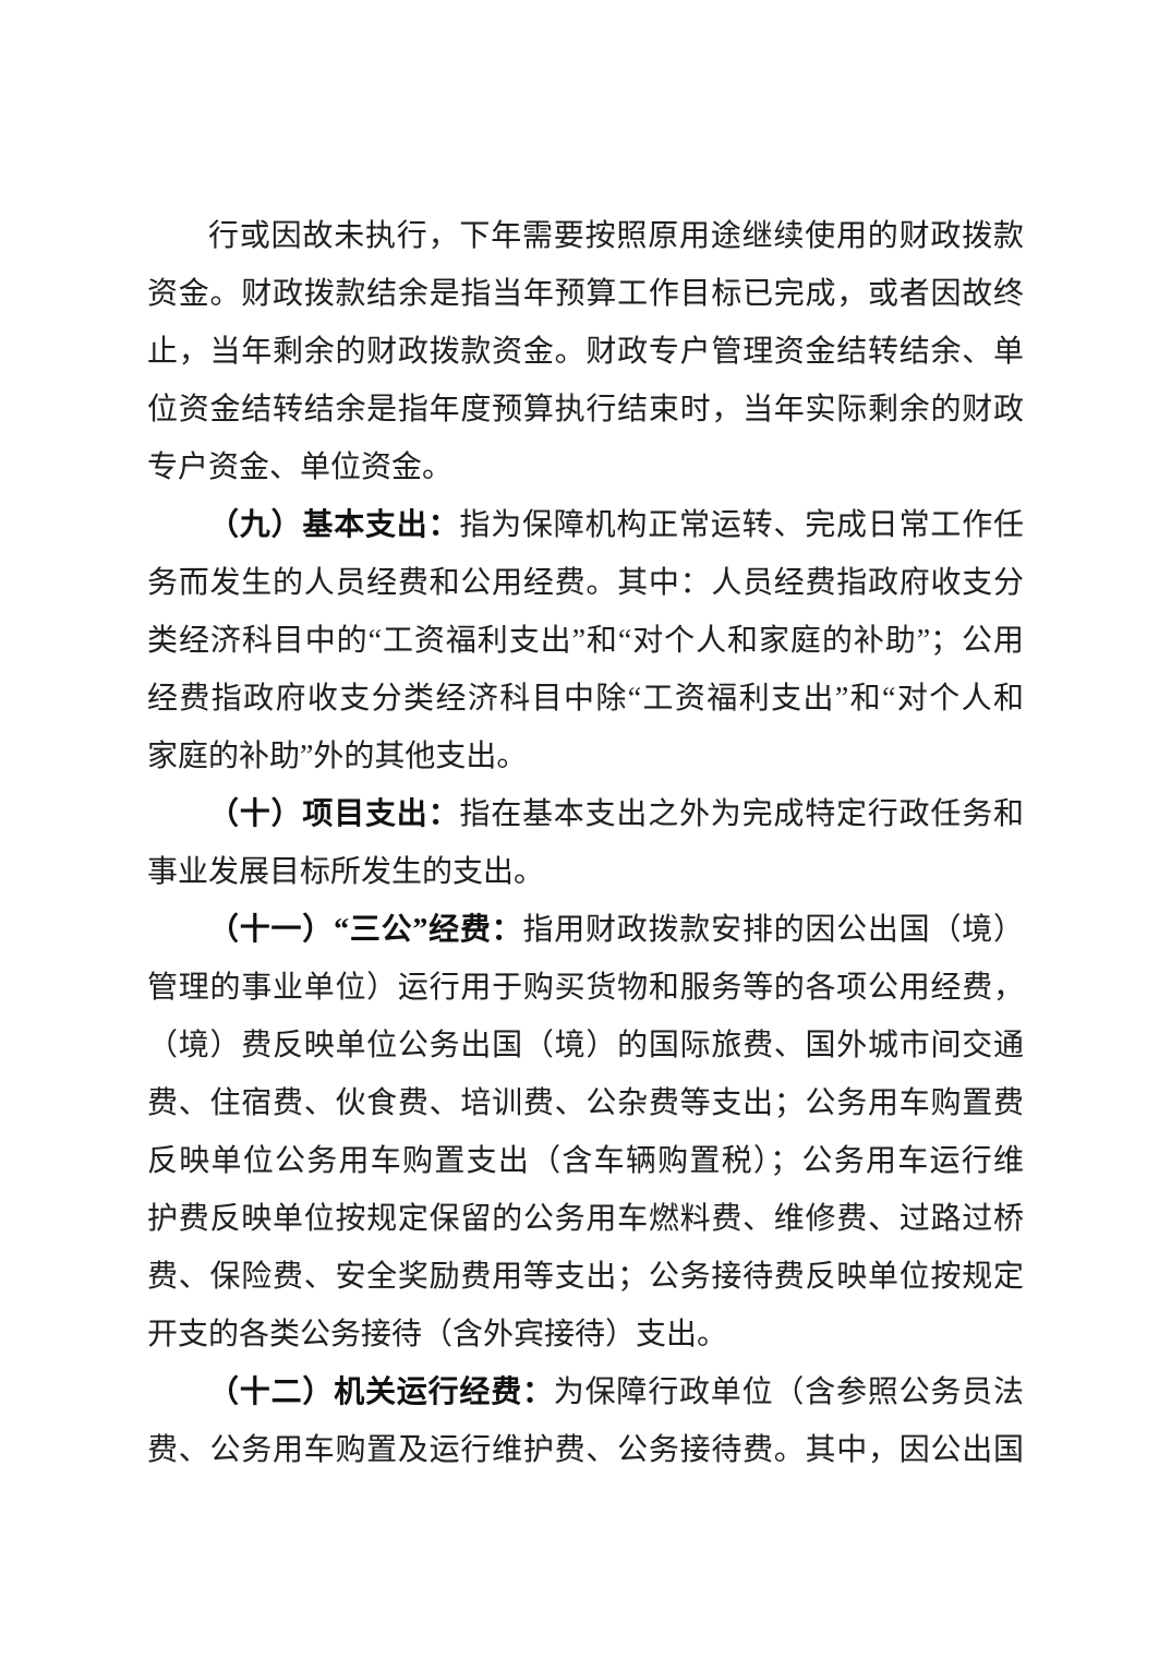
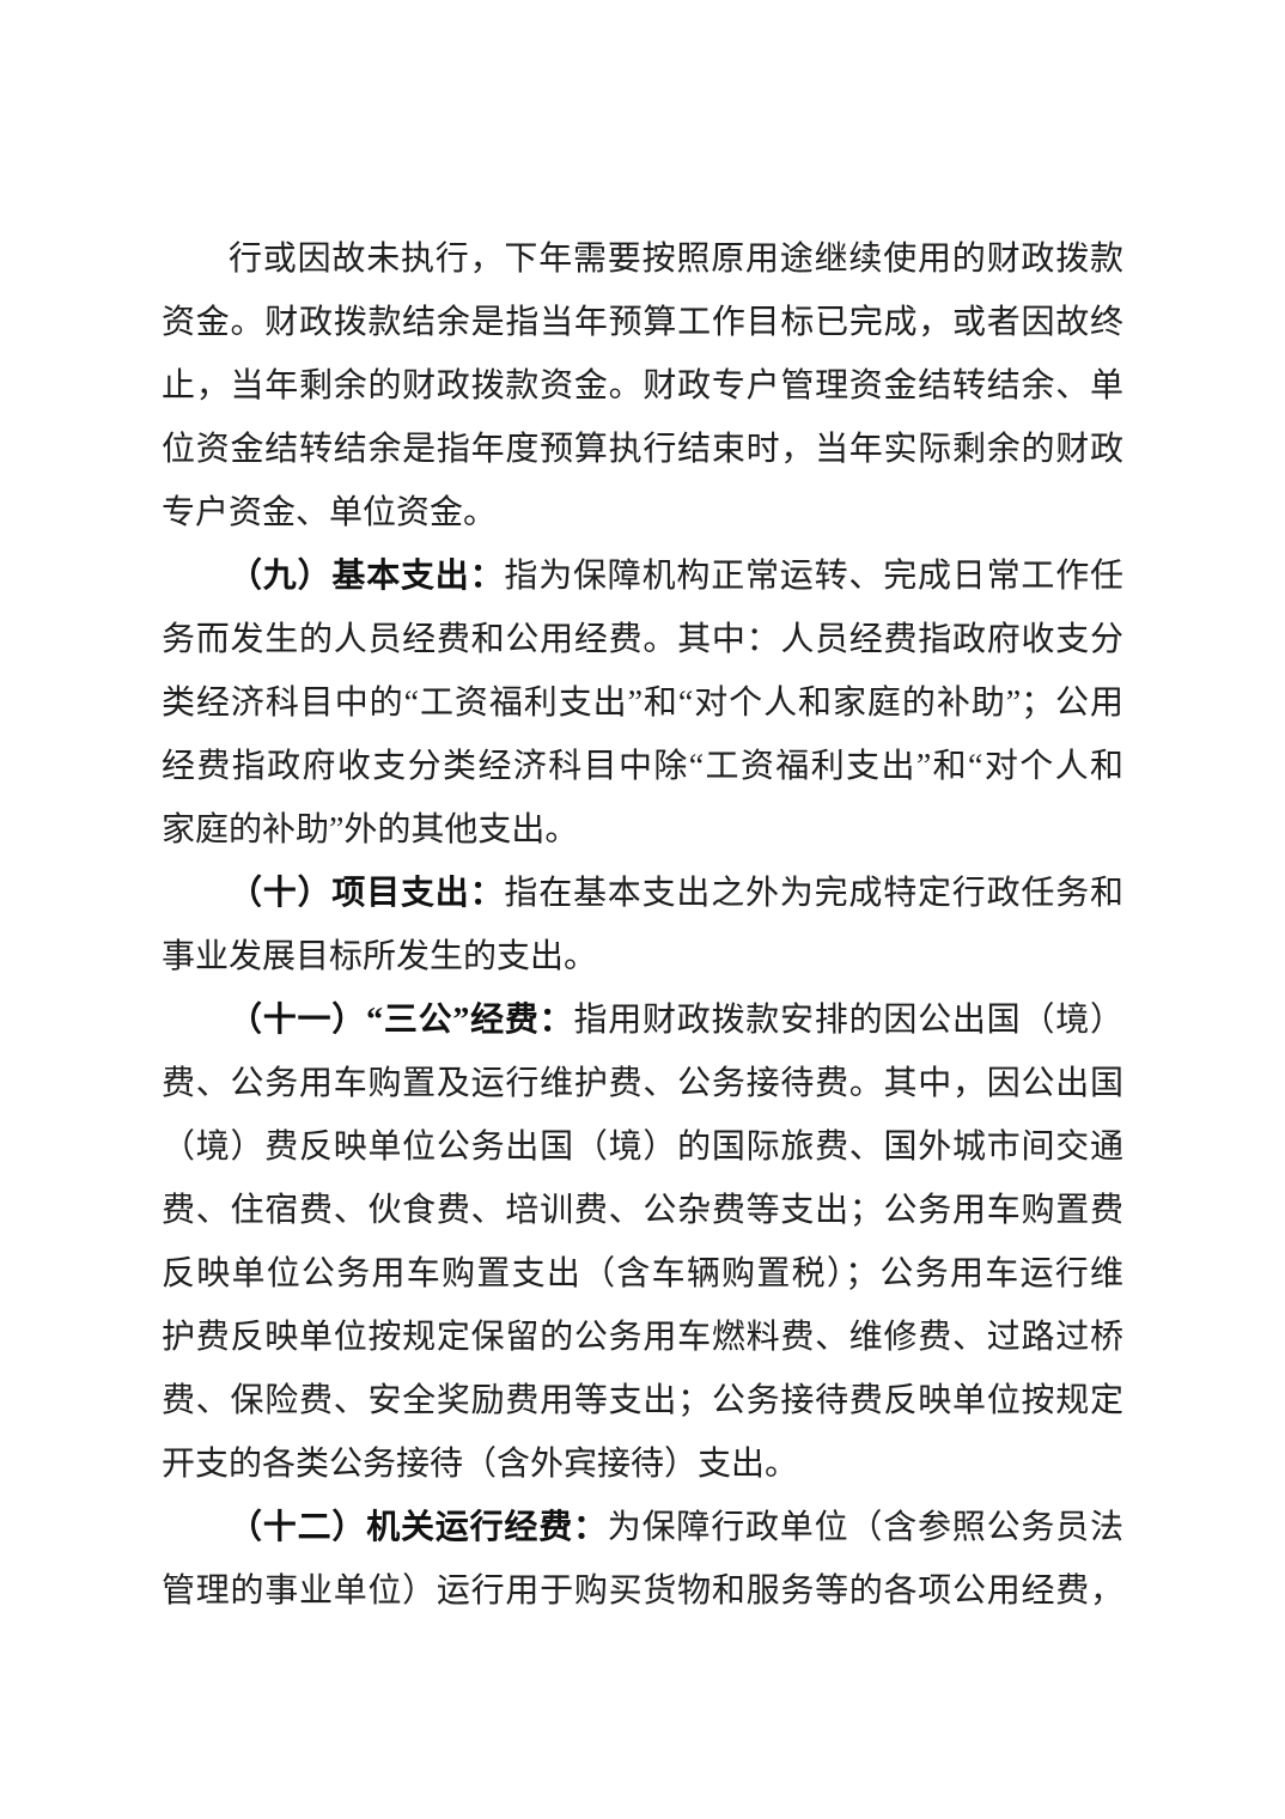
  行或因故未执行，下年需要按照原用途继续使用的财政拨款
  资金。财政拨款结余是指当年预算工作目标已完成，或者因故终
  止，当年剩余的财政拨款资金。财政专户管理资金结转结余、单
  位资金结转结余是指年度预算执行结束时，当年实际剩余的财政
  专户资金、单位资金。
  （九）基本支出：指为保障机构正常运转、完成日常工作任
  务而发生的人员经费和公用经费。其中：人员经费指政府收支分
  类经济科目中的“工资福利支出”和“对个人和家庭的补助”；公用
  经费指政府收支分类经济科目中除“工资福利支出”和“对个人和
  家庭的补助”外的其他支出。
  （十）项目支出：指在基本支出之外为完成特定行政任务和
  事业发展目标所发生的支出。
  （十一）“三公”经费：指用财政拨款安排的因公出国（境）
- 管理的事业单位）运行用于购买货物和服务等的各项公用经费，
+ 费、公务用车购置及运行维护费、公务接待费。其中，因公出国
  （境）费反映单位公务出国（境）的国际旅费、国外城市间交通
  费、住宿费、伙食费、培训费、公杂费等支出；公务用车购置费
  反映单位公务用车购置支出（含车辆购置税）；公务用车运行维
  护费反映单位按规定保留的公务用车燃料费、维修费、过路过桥
  费、保险费、安全奖励费用等支出；公务接待费反映单位按规定
  开支的各类公务接待（含外宾接待）支出。
  （十二）机关运行经费：为保障行政单位（含参照公务员法
- 费、公务用车购置及运行维护费、公务接待费。其中，因公出国
+ 管理的事业单位）运行用于购买货物和服务等的各项公用经费，
